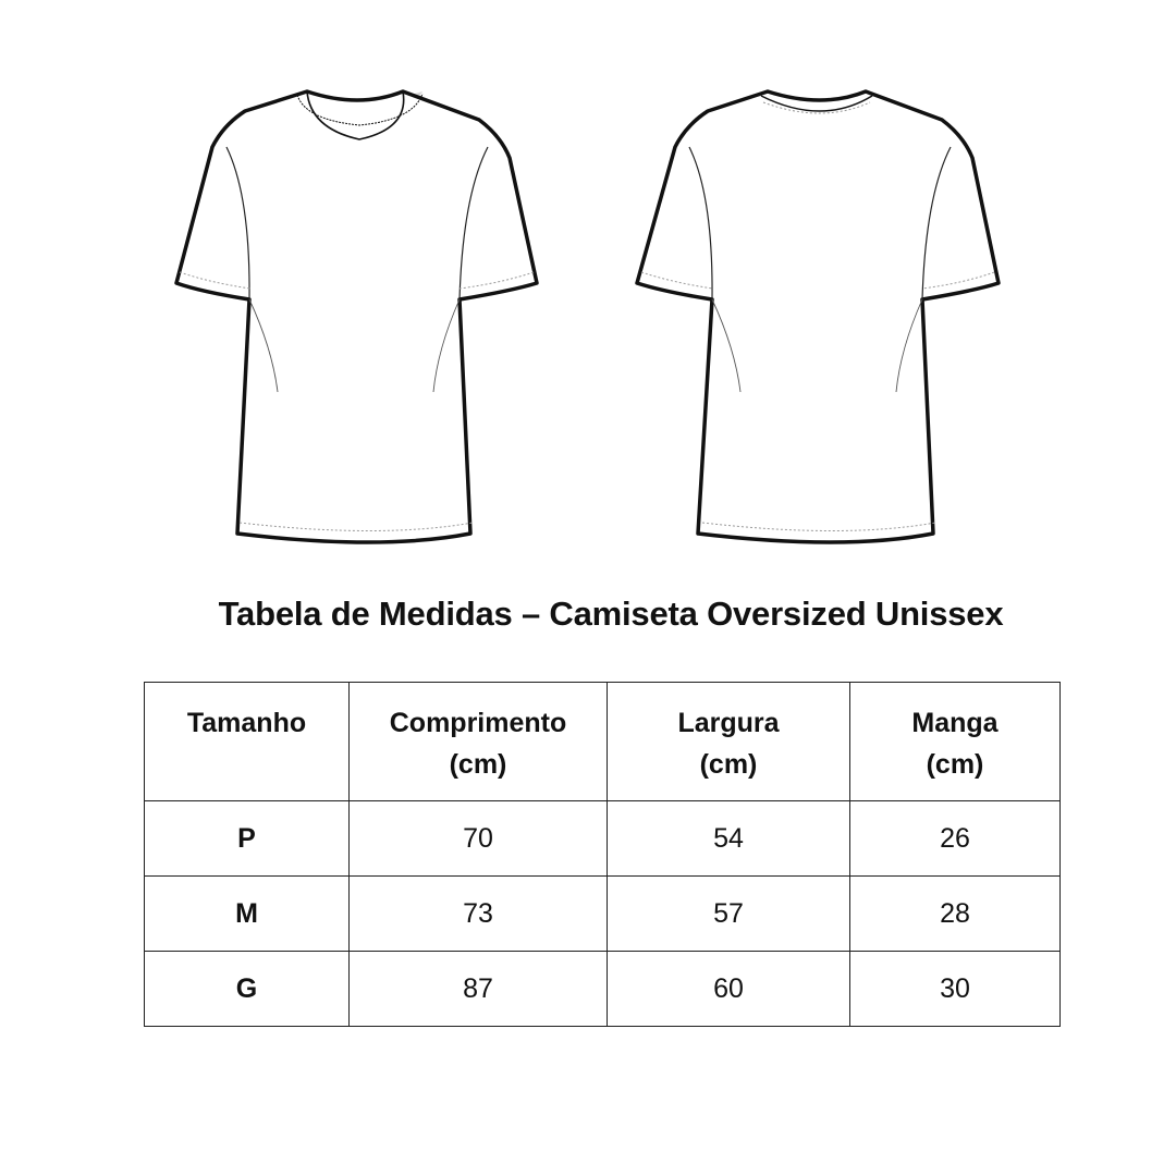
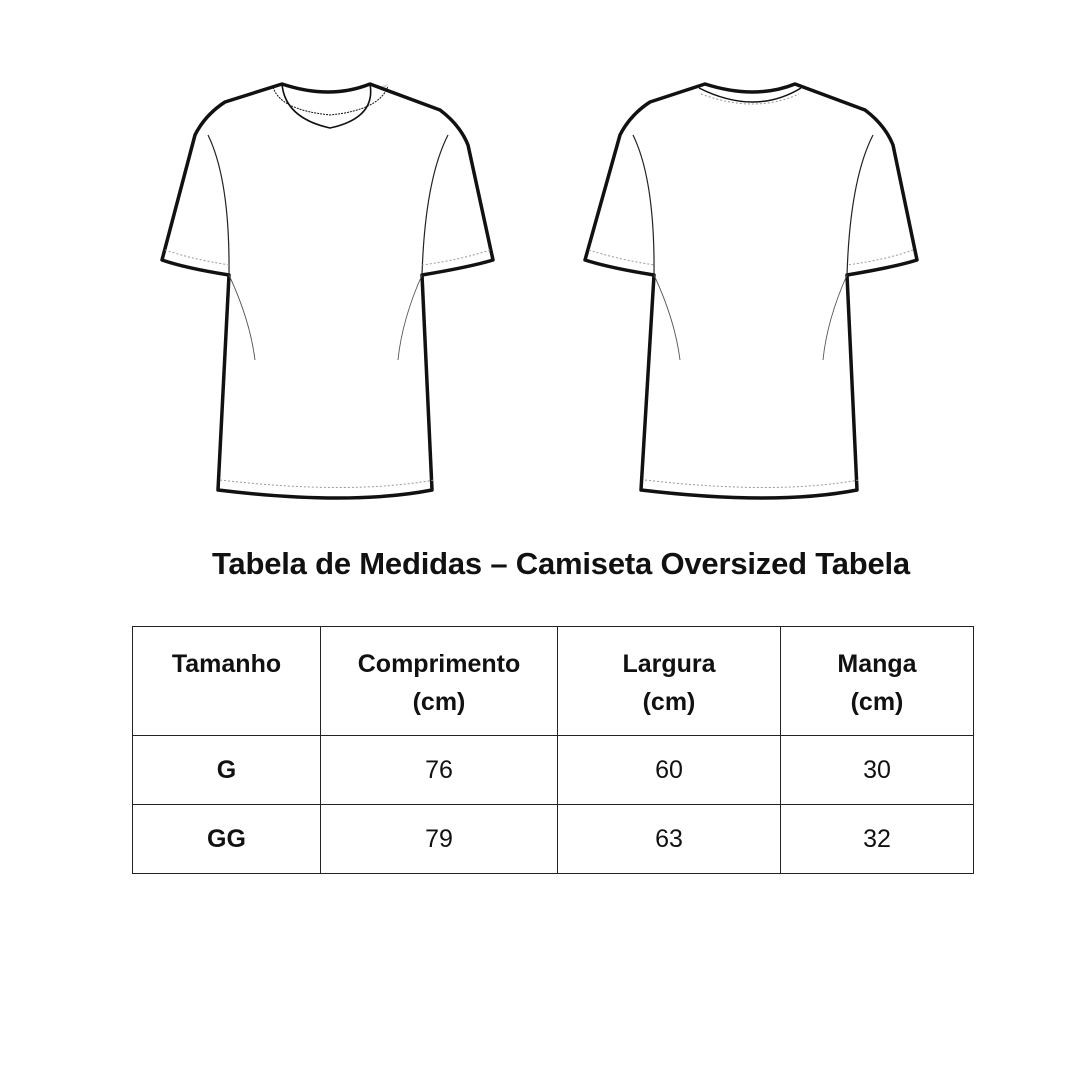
- Tabela de Medidas – Camiseta Oversized Unissex
+ Tabela de Medidas – Camiseta Oversized Tabela
  Tamanho	Comprimento(cm)	Largura(cm)	Manga(cm)
- P	70	54	26
- M	73	57	28
- G	87	60	30
+ G	76	60	30
+ GG	79	63	32
